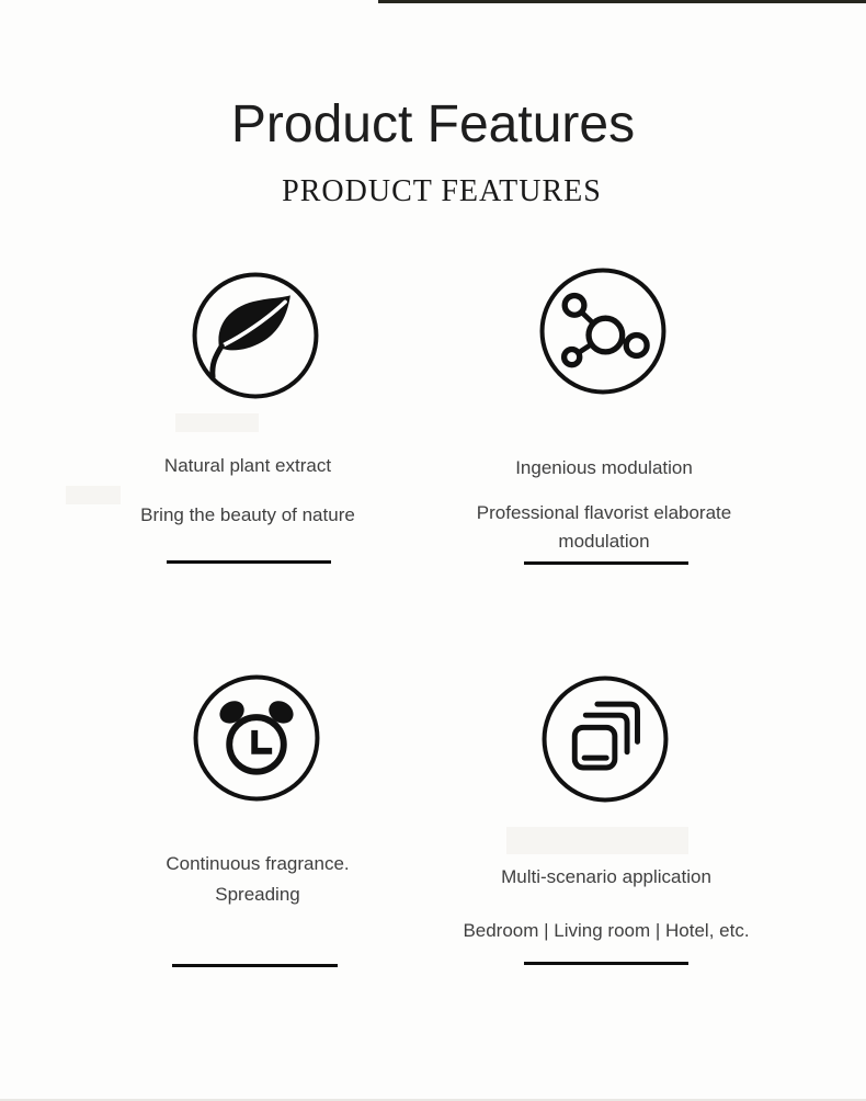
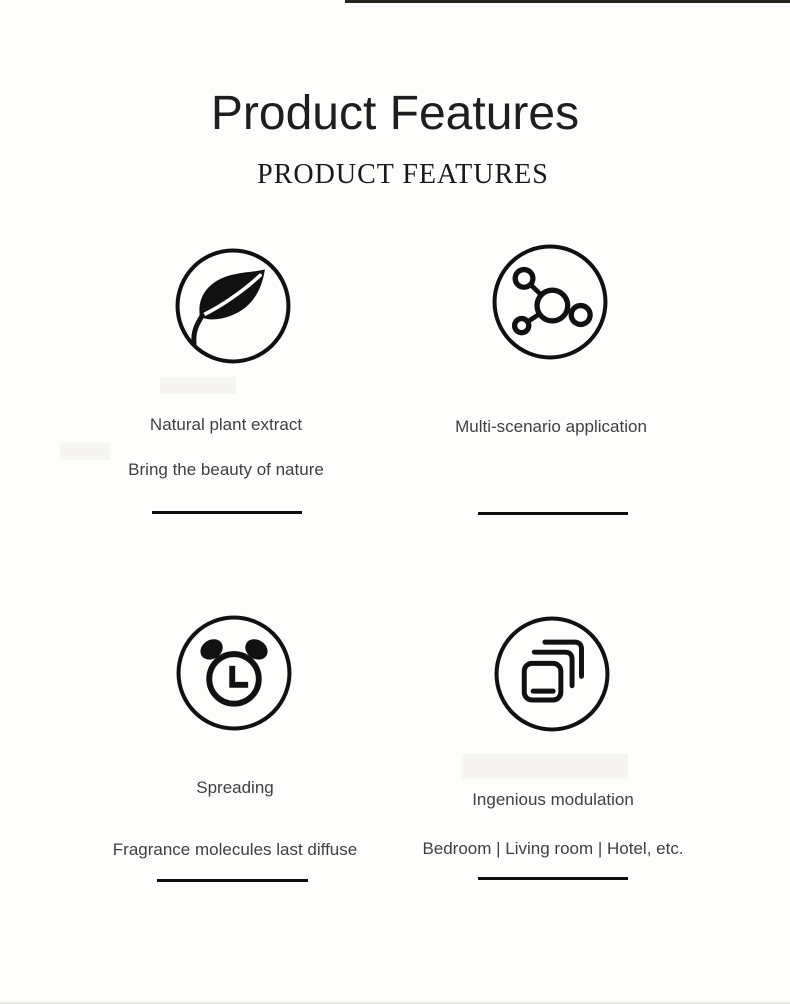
  Product Features
  PRODUCT FEATURES
  Natural plant extract
  Bring the beauty of nature
- Ingenious modulation
+ Multi-scenario application
- Professional flavorist elaborate
- modulation
- Continuous fragrance.
  Spreading
+ Fragrance molecules last diffuse
- Multi-scenario application
+ Ingenious modulation
  Bedroom | Living room | Hotel, etc.
